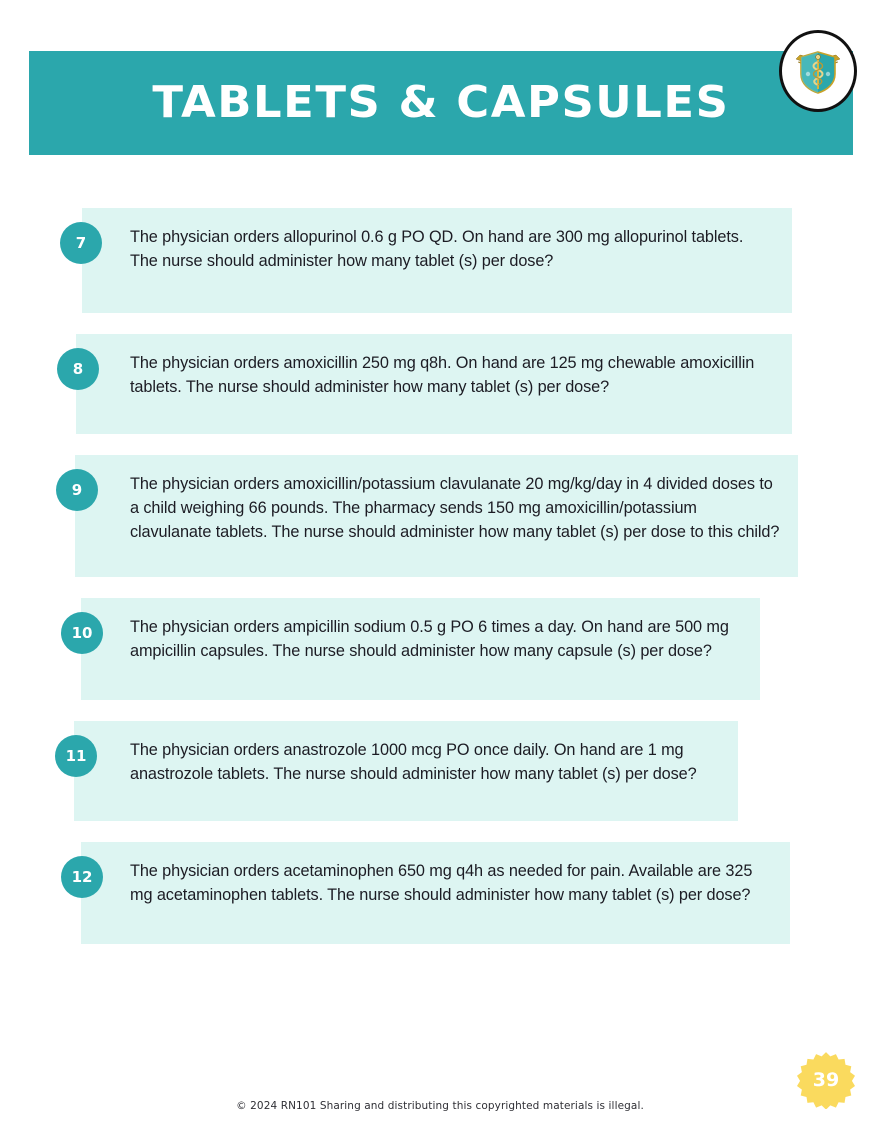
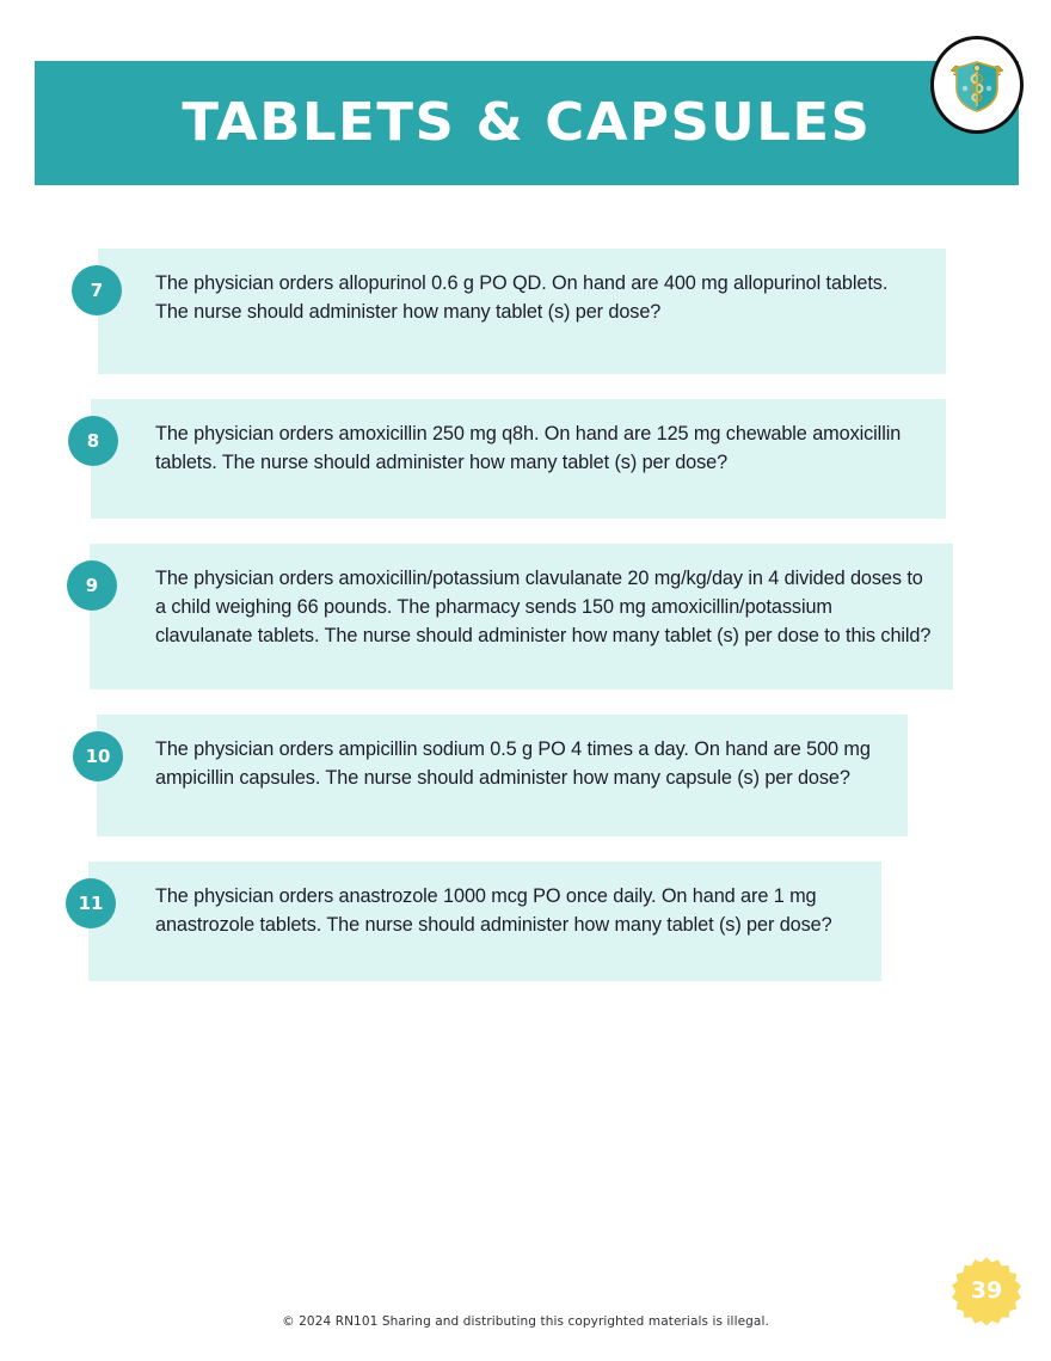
  TABLETS & CAPSULES
  7
- The physician orders allopurinol 0.6 g PO QD. On hand are 300 mg allopurinol tablets. The nurse should administer how many tablet (s) per dose?
+ The physician orders allopurinol 0.6 g PO QD. On hand are 400 mg allopurinol tablets. The nurse should administer how many tablet (s) per dose?
  8
  The physician orders amoxicillin 250 mg q8h. On hand are 125 mg chewable amoxicillin tablets. The nurse should administer how many tablet (s) per dose?
  9
  The physician orders amoxicillin/potassium clavulanate 20 mg/kg/day in 4 divided doses to a child weighing 66 pounds. The pharmacy sends 150 mg amoxicillin/potassium clavulanate tablets. The nurse should administer how many tablet (s) per dose to this child?
  10
- The physician orders ampicillin sodium 0.5 g PO 6 times a day. On hand are 500 mg ampicillin capsules. The nurse should administer how many capsule (s) per dose?
+ The physician orders ampicillin sodium 0.5 g PO 4 times a day. On hand are 500 mg ampicillin capsules. The nurse should administer how many capsule (s) per dose?
  11
  The physician orders anastrozole 1000 mcg PO once daily. On hand are 1 mg anastrozole tablets. The nurse should administer how many tablet (s) per dose?
- 12
- The physician orders acetaminophen 650 mg q4h as needed for pain. Available are 325 mg acetaminophen tablets. The nurse should administer how many tablet (s) per dose?
  © 2024 RN101 Sharing and distributing this copyrighted materials is illegal.
  39
